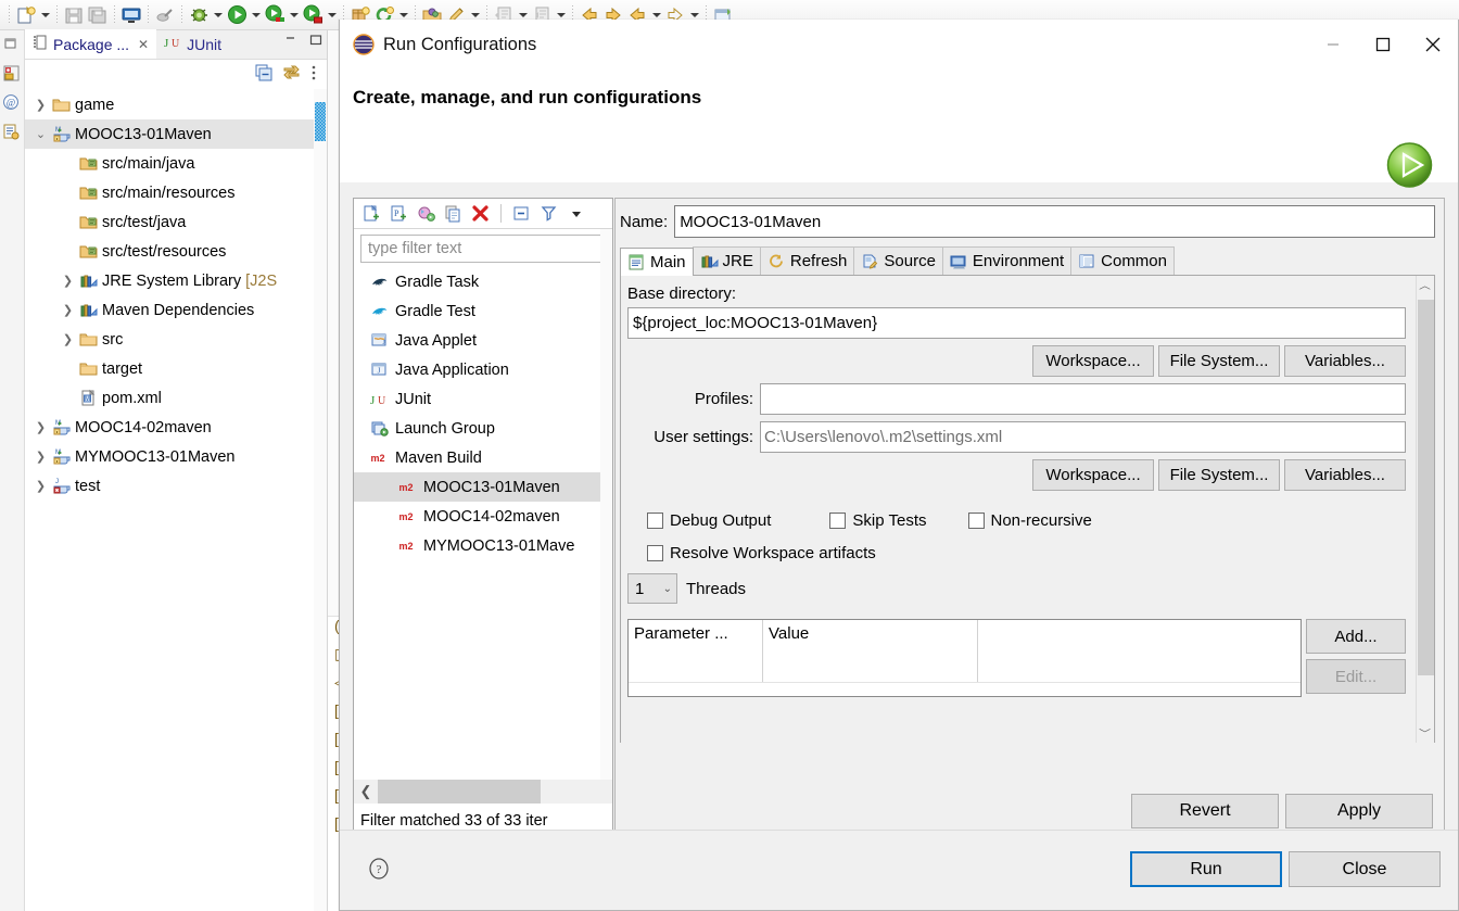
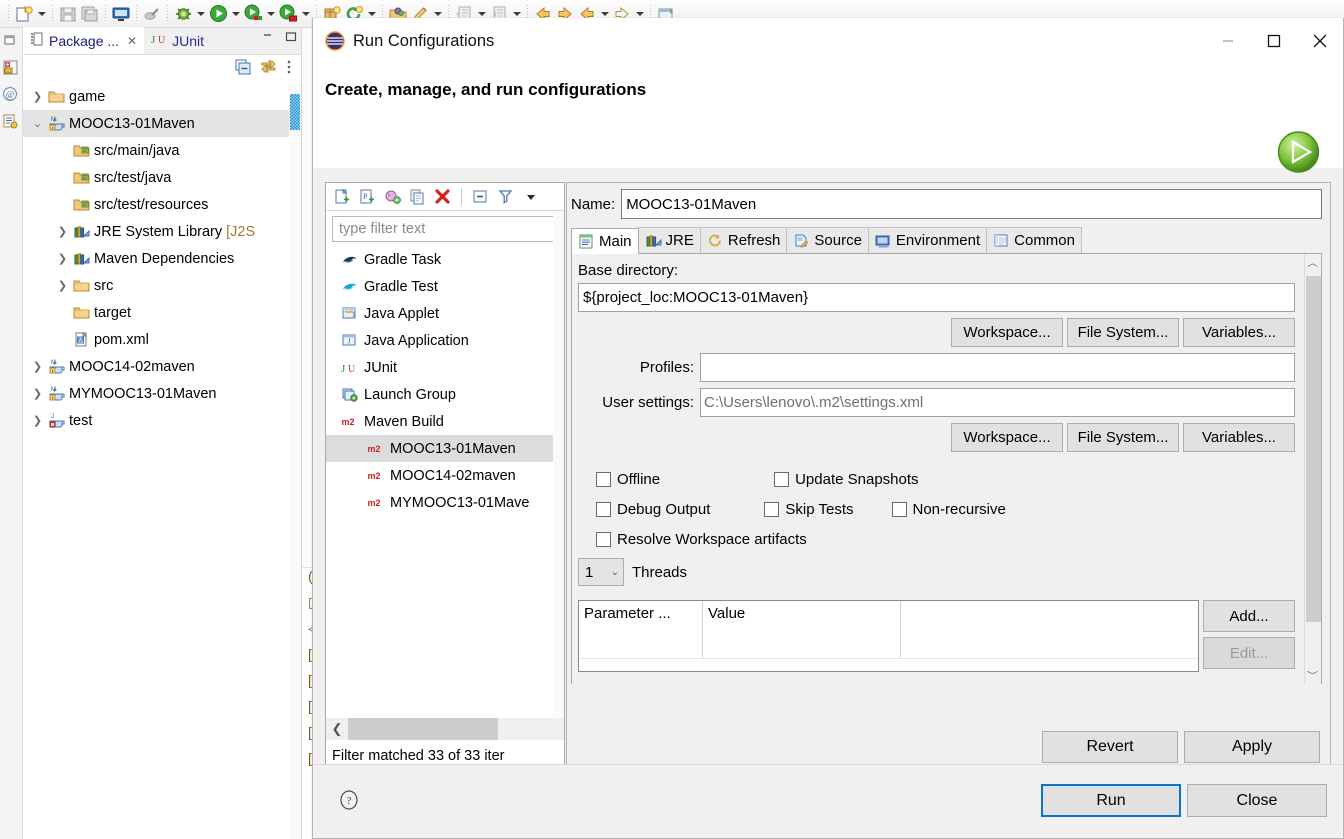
  @
  Package ...
  ✕
  J
  U
  JUnit
  ❯
  game
  ⌄
  MOOC13-01Maven
  src/main/java
- src/main/resources
  src/test/java
  src/test/resources
  ❯
  JRE System Library [J2S
  ❯
  Maven Dependencies
  ❯
  src
  target
  pom.xml
  ❯
  MOOC14-02maven
  ❯
  MYMOOC13-01Maven
  ❯
  test
  (
  [
  [
  [
  [
  [
  Run Configurations
  Create, manage, and run configurations
  P
  type filter text
  Gradle Task
  Gradle Test
  Java Applet
  J
  Java Application
  J
  U
  JUnit
  Launch Group
  m2
  Maven Build
  m2
  MOOC13-01Maven
  m2
  MOOC14-02maven
  m2
  MYMOOC13-01Mave
  ❮
  Filter matched 33 of 33 iter
  Name:
  MOOC13-01Maven
  Main
  JRE
  Refresh
  Source
  Environment
  Common
  Base directory:
  ${project_loc:MOOC13-01Maven}
  Workspace...
  File System...
  Variables...
  Profiles:
  User settings:
  C:\Users\lenovo\.m2\settings.xml
  Workspace...
  File System...
  Variables...
+ Offline
+ Update Snapshots
  Debug Output
  Skip Tests
  Non-recursive
  Resolve Workspace artifacts
  1
  ⌄
  Threads
  Parameter ...
  Value
  Add...
  Edit...
  ︿
  ﹀
  Revert
  Apply
  ?
  Run
  Close
